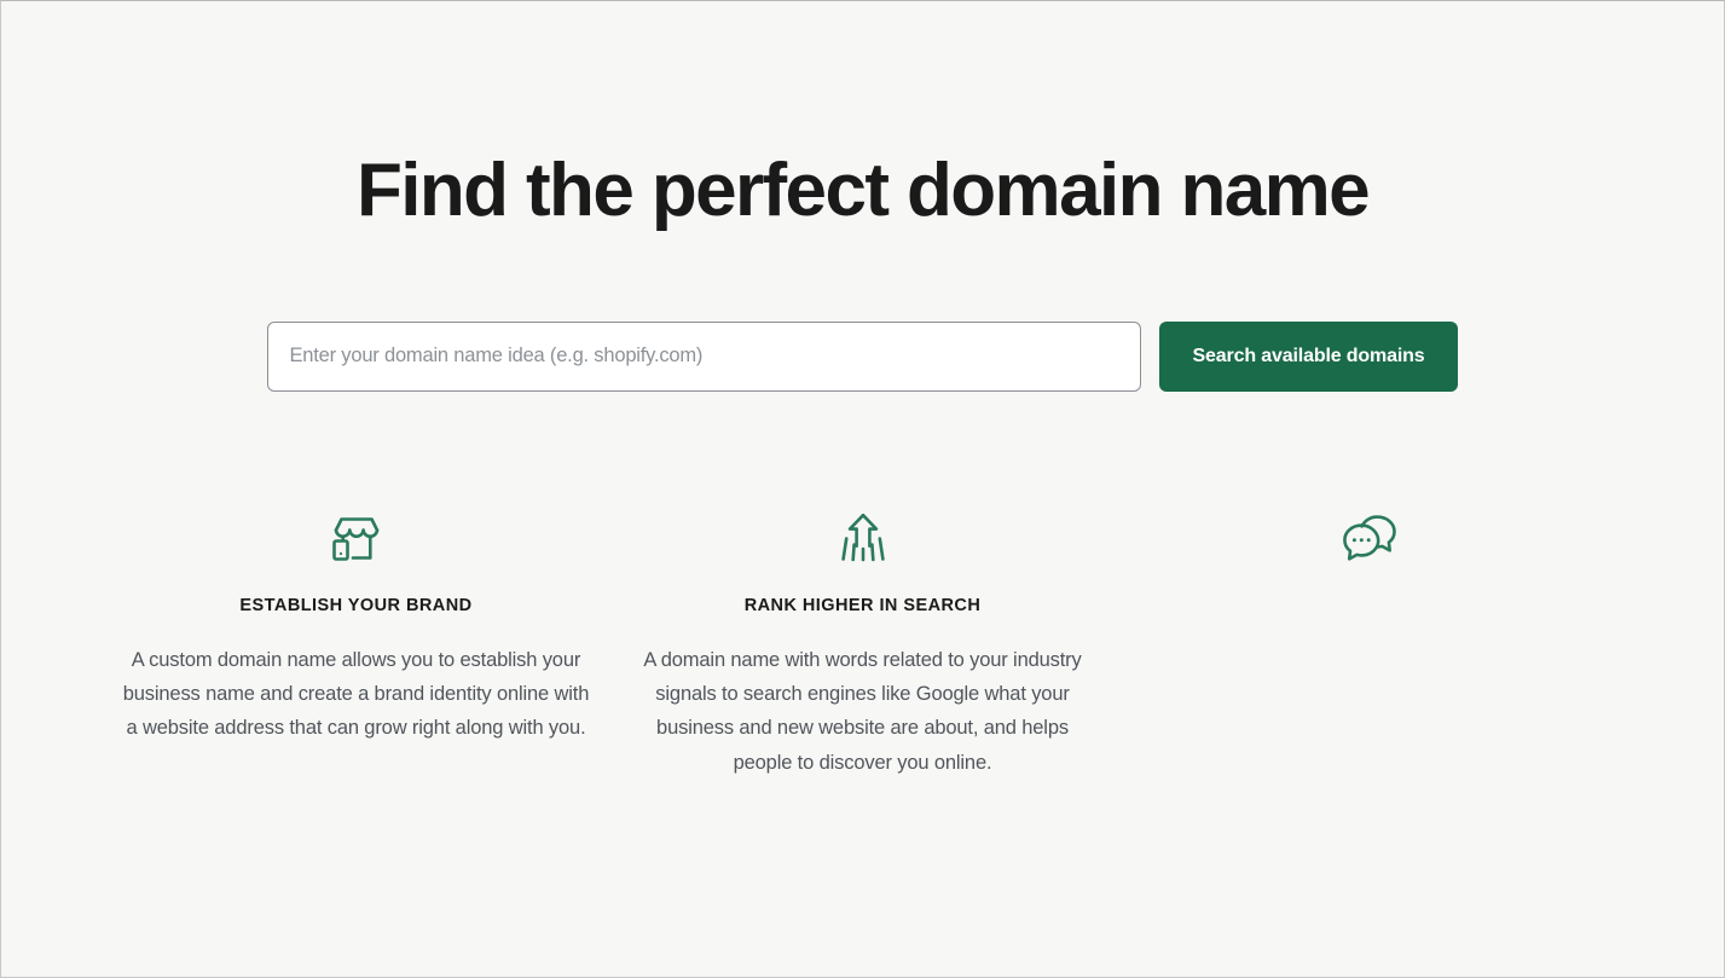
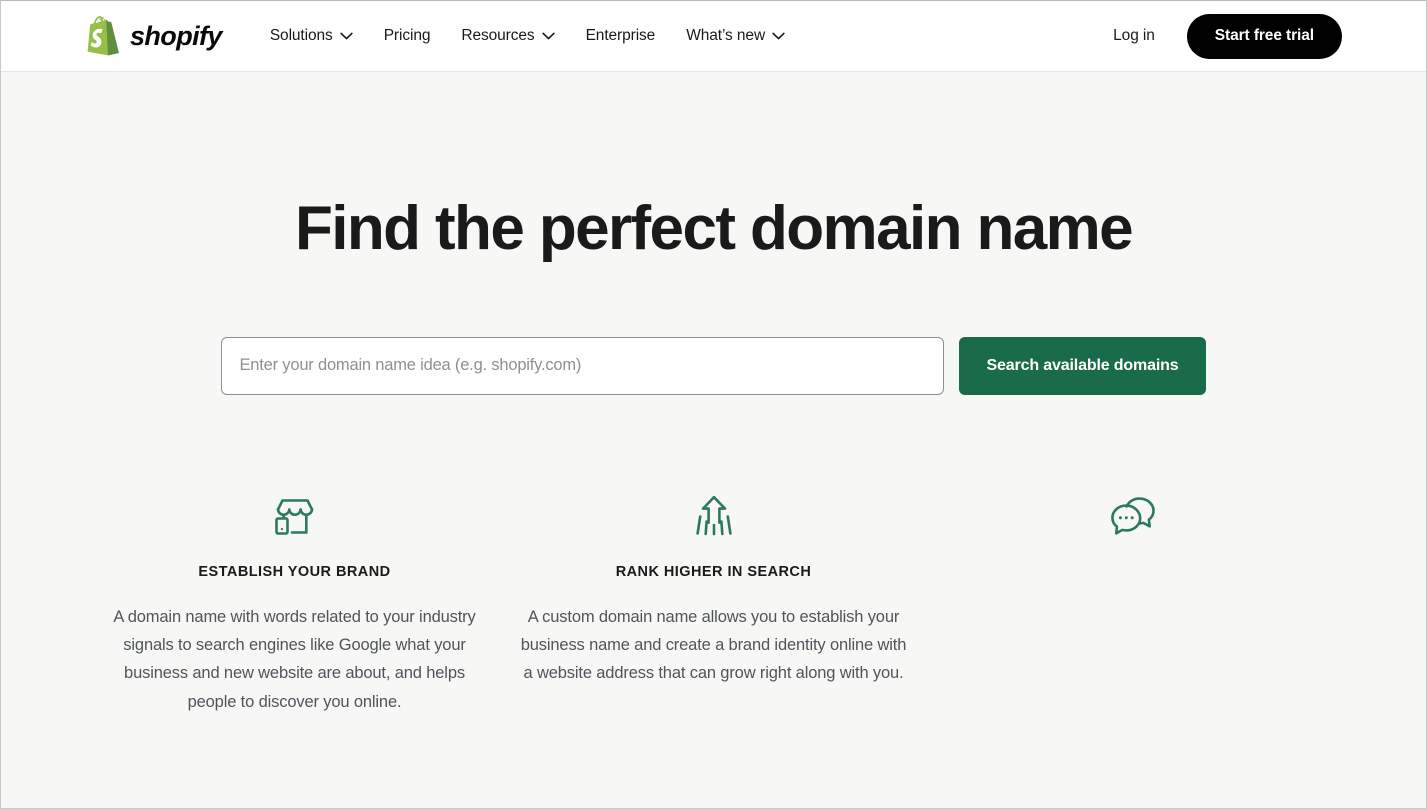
+ shopify
+ Solutions
+ Pricing
+ Resources
+ Enterprise
+ What’s new
+ Log in
+ Start free trial
  Find the perfect domain name
  Enter your domain name idea (e.g. shopify.com)
  Search available domains
  ESTABLISH YOUR BRAND
- A custom domain name allows you to establish your business name and create a brand identity online with a website address that can grow right along with you.
+ A domain name with words related to your industry signals to search engines like Google what your business and new website are about, and helps people to discover you online.
  RANK HIGHER IN SEARCH
- A domain name with words related to your industry signals to search engines like Google what your business and new website are about, and helps people to discover you online.
+ A custom domain name allows you to establish your business name and create a brand identity online with a website address that can grow right along with you.
